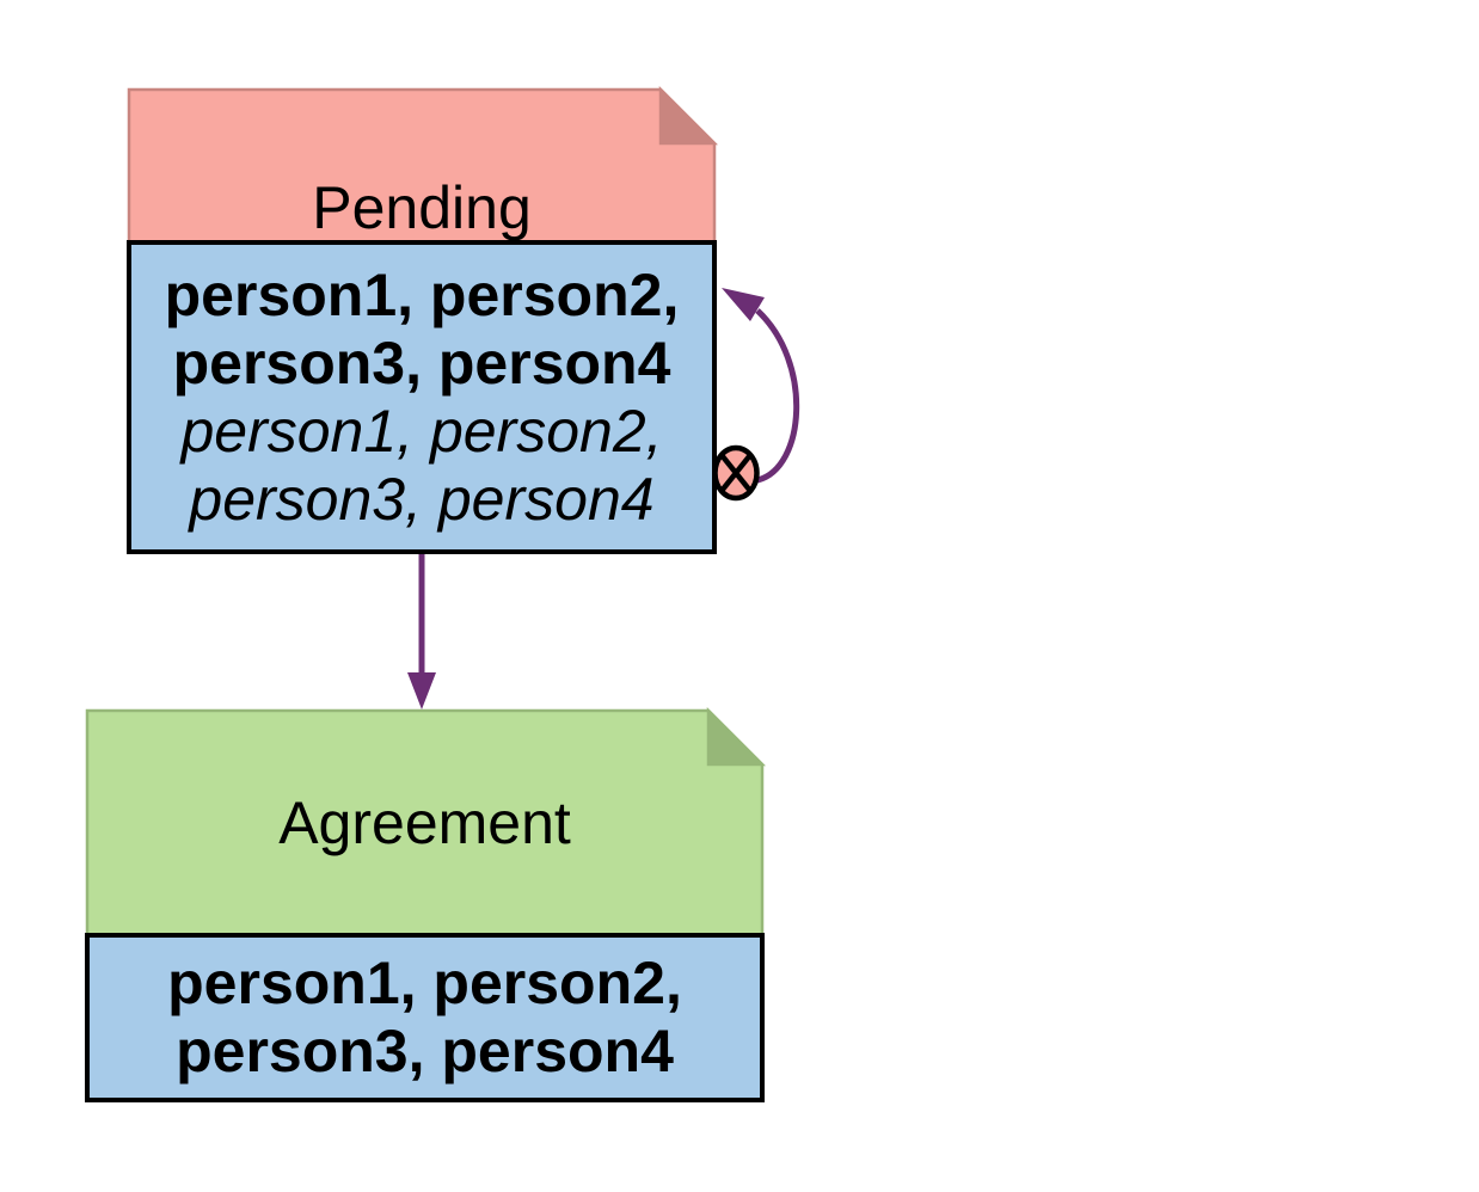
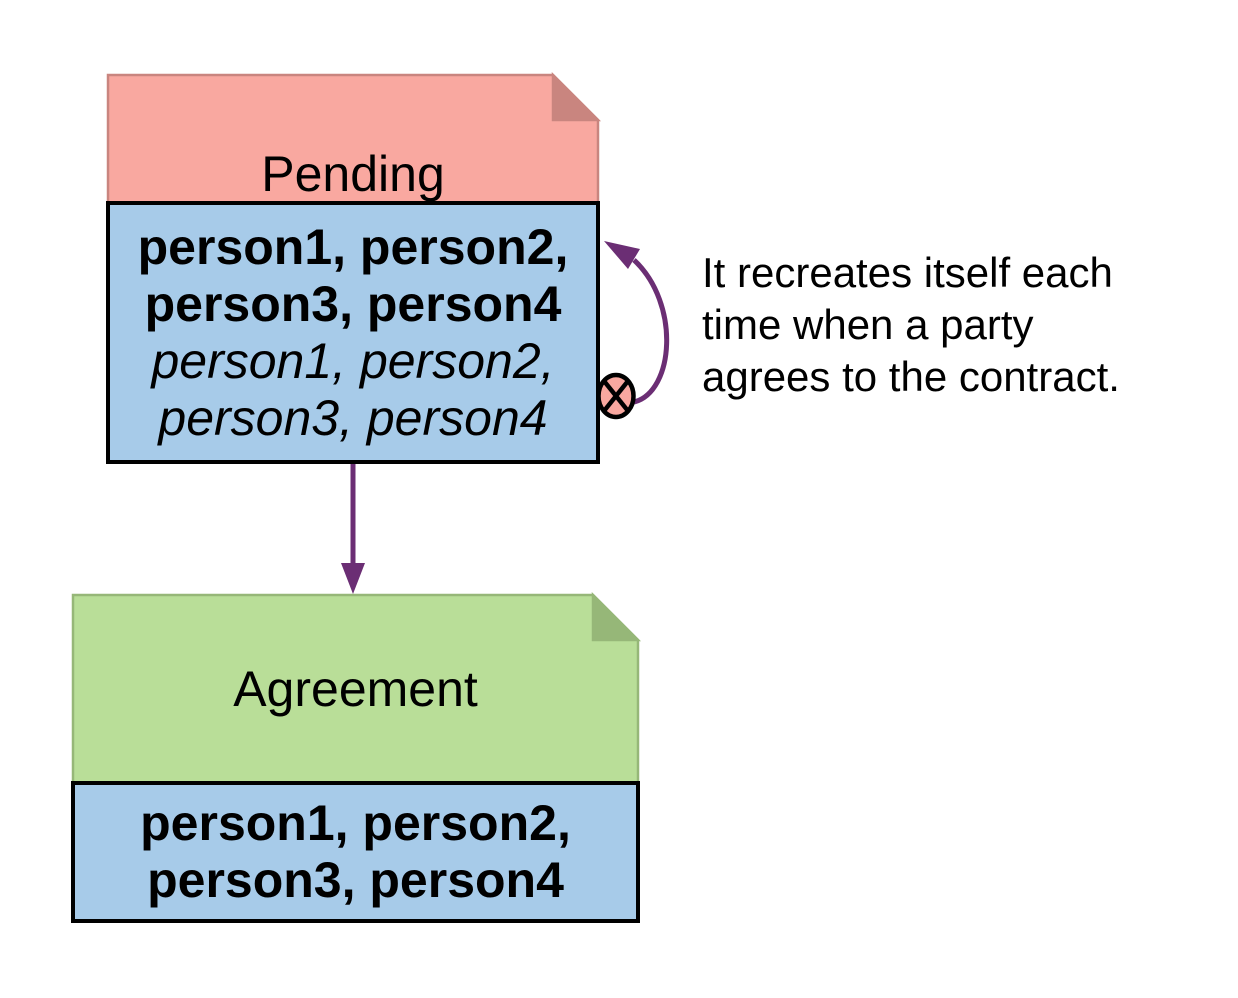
  Pending
  person1, person2,
  person3, person4
  person1, person2,
  person3, person4
  Agreement
  person1, person2,
  person3, person4
+ It recreates itself each
+ time when a party
+ agrees to the contract.
